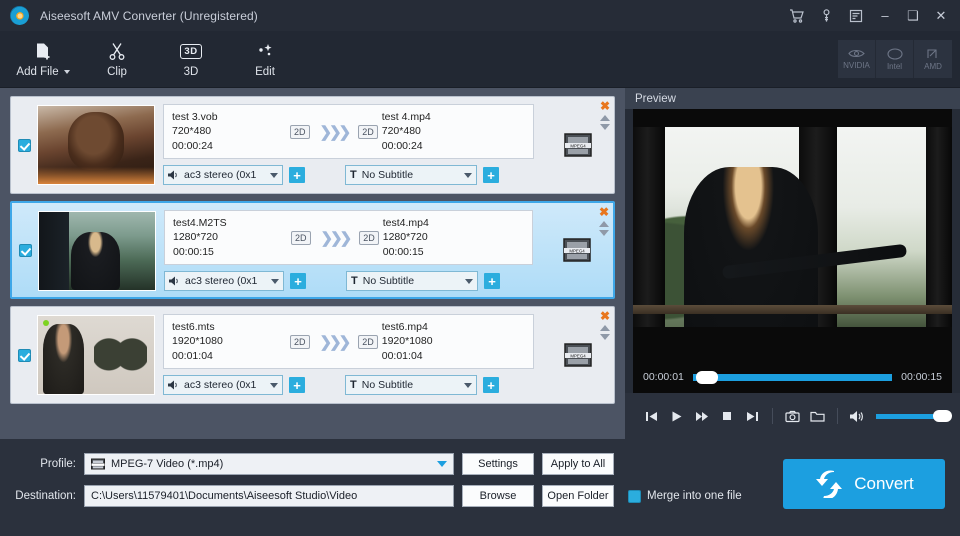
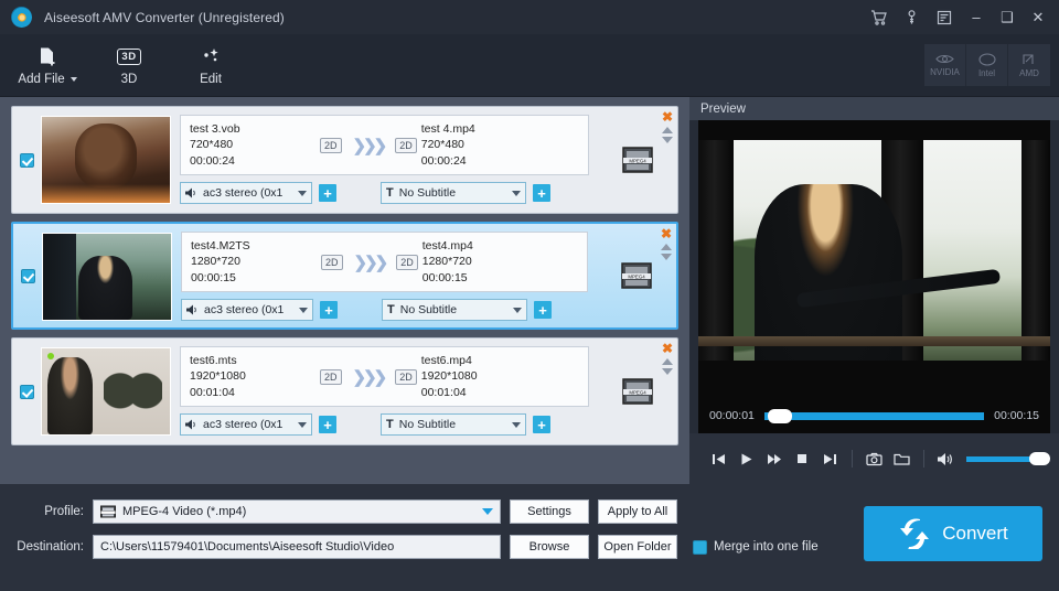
  Aiseesoft AMV Converter (Unregistered)
  –
  ❑
  ✕
  Add File
- Clip
  3D
  3D
  Edit
  NVIDIA
  Intel
  AMD
  test 3.vob
  720*480
  00:00:24
  2D
  ❯❯❯
  2D
  test 4.mp4
  720*480
  00:00:24
  ac3 stereo (0x1
  +
  T
  No Subtitle
  +
  ✖
  test4.M2TS
  1280*720
  00:00:15
  2D
  ❯❯❯
  2D
  test4.mp4
  1280*720
  00:00:15
  ac3 stereo (0x1
  +
  T
  No Subtitle
  +
  ✖
  test6.mts
  1920*1080
  00:01:04
  2D
  ❯❯❯
  2D
  test6.mp4
  1920*1080
  00:01:04
  ac3 stereo (0x1
  +
  T
  No Subtitle
  +
  ✖
  Preview
  00:00:01
  00:00:15
  Profile:
- MPEG-7 Video (*.mp4)
+ MPEG-4 Video (*.mp4)
  Settings
  Apply to All
  Destination:
  C:\Users\11579401\Documents\Aiseesoft Studio\Video
  Browse
  Open Folder
  Merge into one file
  Convert
